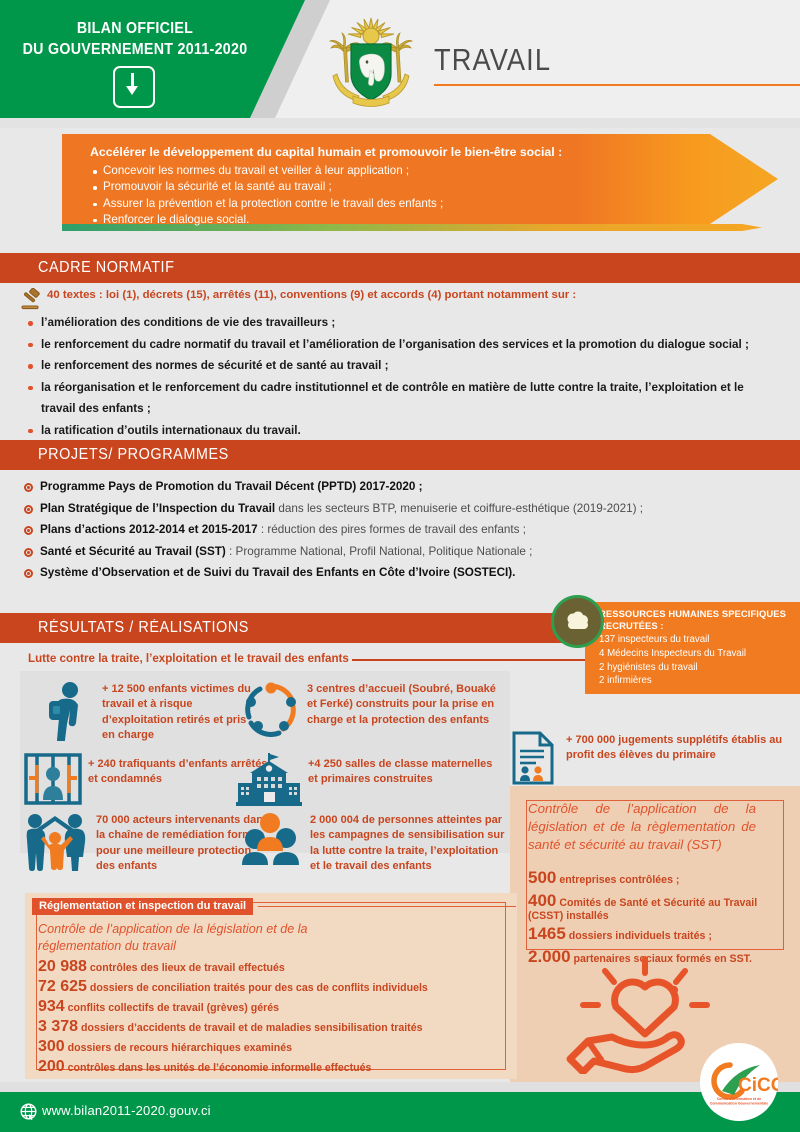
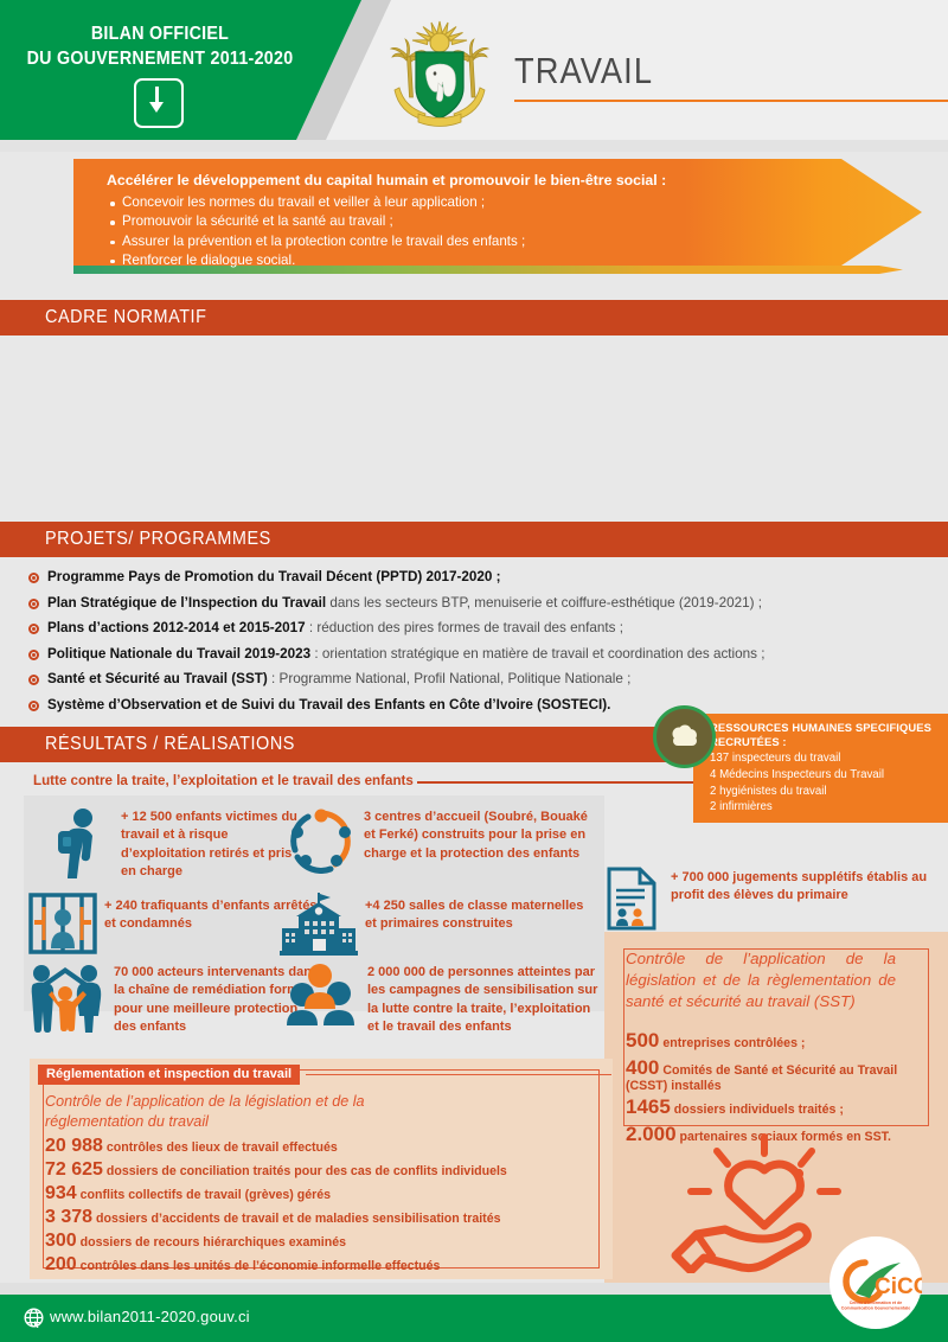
  BILAN OFFICIEL
  DU GOUVERNEMENT 2011-2020
  TRAVAIL
  Accélérer le développement du capital humain et promouvoir le bien-être social :
  Concevoir les normes du travail et veiller à leur application ;
  Promouvoir la sécurité et la santé au travail ;
  Assurer la prévention et la protection contre le travail des enfants ;
  Renforcer le dialogue social.
  CADRE NORMATIF
- 40 textes : loi (1), décrets (15), arrêtés (11), conventions (9) et accords (4) portant notamment sur :
- l’amélioration des conditions de vie des travailleurs ;
- le renforcement du cadre normatif du travail et l’amélioration de l’organisation des services et la promotion du dialogue social ;
- le renforcement des normes de sécurité et de santé au travail ;
- la réorganisation et le renforcement du cadre institutionnel et de contrôle en matière de lutte contre la traite, l’exploitation et le travail des enfants ;
- la ratification d’outils internationaux du travail.
  PROJETS/ PROGRAMMES
  Programme Pays de Promotion du Travail Décent (PPTD) 2017-2020 ;
  Plan Stratégique de l’Inspection du Travail dans les secteurs BTP, menuiserie et coiffure-esthétique (2019-2021) ;
  Plans d’actions 2012-2014 et 2015-2017 : réduction des pires formes de travail des enfants ;
+ Politique Nationale du Travail 2019-2023 : orientation stratégique en matière de travail et coordination des actions ;
  Santé et Sécurité au Travail (SST) : Programme National, Profil National, Politique Nationale ;
  Système d’Observation et de Suivi du Travail des Enfants en Côte d’Ivoire (SOSTECI).
  ESSOURCES HUMAINES SPECIFIQUES ECRUTÉES :
  137 inspecteurs du travail
  4 Médecins Inspecteurs du Travail
  2 hygiénistes du travail
  2 infirmières
  RÉSULTATS / RÉALISATIONS
  Lutte contre la traite, l’exploitation et le travail des enfants
  + 12 500 enfants victimes du travail et à risque d’exploitation retirés et pris en charge
  3 centres d’accueil (Soubré, Bouaké et Ferké) construits pour la prise en charge et la protection des enfants
  + 240 trafiquants d’enfants arrêté et condamnés
  +4 250 salles de classe maternelles et primaires construites
  70 000 acteurs intervenants dan la chaîne de remédiation for pour une meilleure protection des enfants
- 2 000 004 de personnes atteintes par les campagnes de sensibilisation sur la lutte contre la traite, l’exploitation et le travail des enfants
+ 2 000 000 de personnes atteintes par les campagnes de sensibilisation sur la lutte contre la traite, l’exploitation et le travail des enfants
  + 700 000 jugements supplétifs établis au profit des élèves du primaire
  Contrôle de l’application de la législation et de la règlementation de santé et sécurité au travail (SST)
  500 entreprises contrôlées ;
  400 Comités de Santé et Sécurité au Travail (CSST) installés
  1465 dossiers individuels traités ;
  2.000 partenaires sciaux formés en SST.
  Réglementation et inspection du travail
  Contrôle de l’application de la législation et de la réglementation du travail
  20 988 contrôles des lieux de travail effectués
  72 625 dossiers de conciliation traités pour des cas de conflits individuels
  934 conflits collectifs de travail (grèves) gérés
  3 378 dossiers d’accidents de travail et de maladies sensibilisation traités
  300 dossiers de recours hiérarchiques examinés
  200 contrôles dans les unités de l’économie informelle effectués
  CiC
  www.bilan2011-2020.gouv.ci
